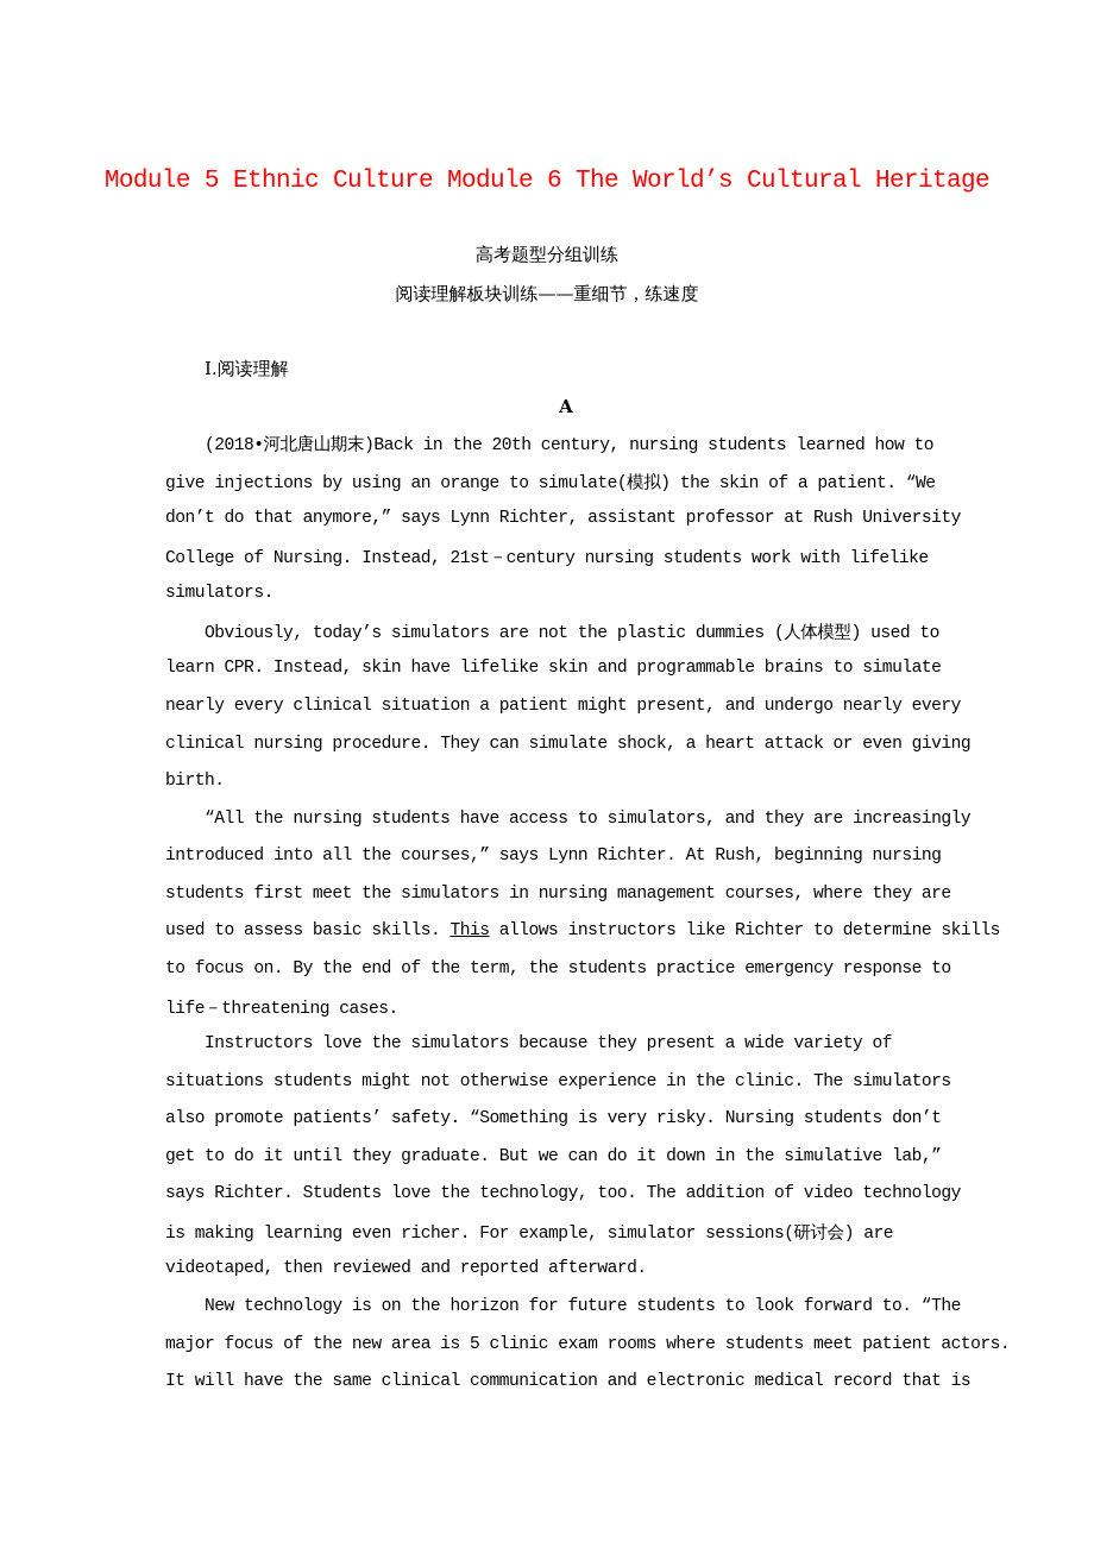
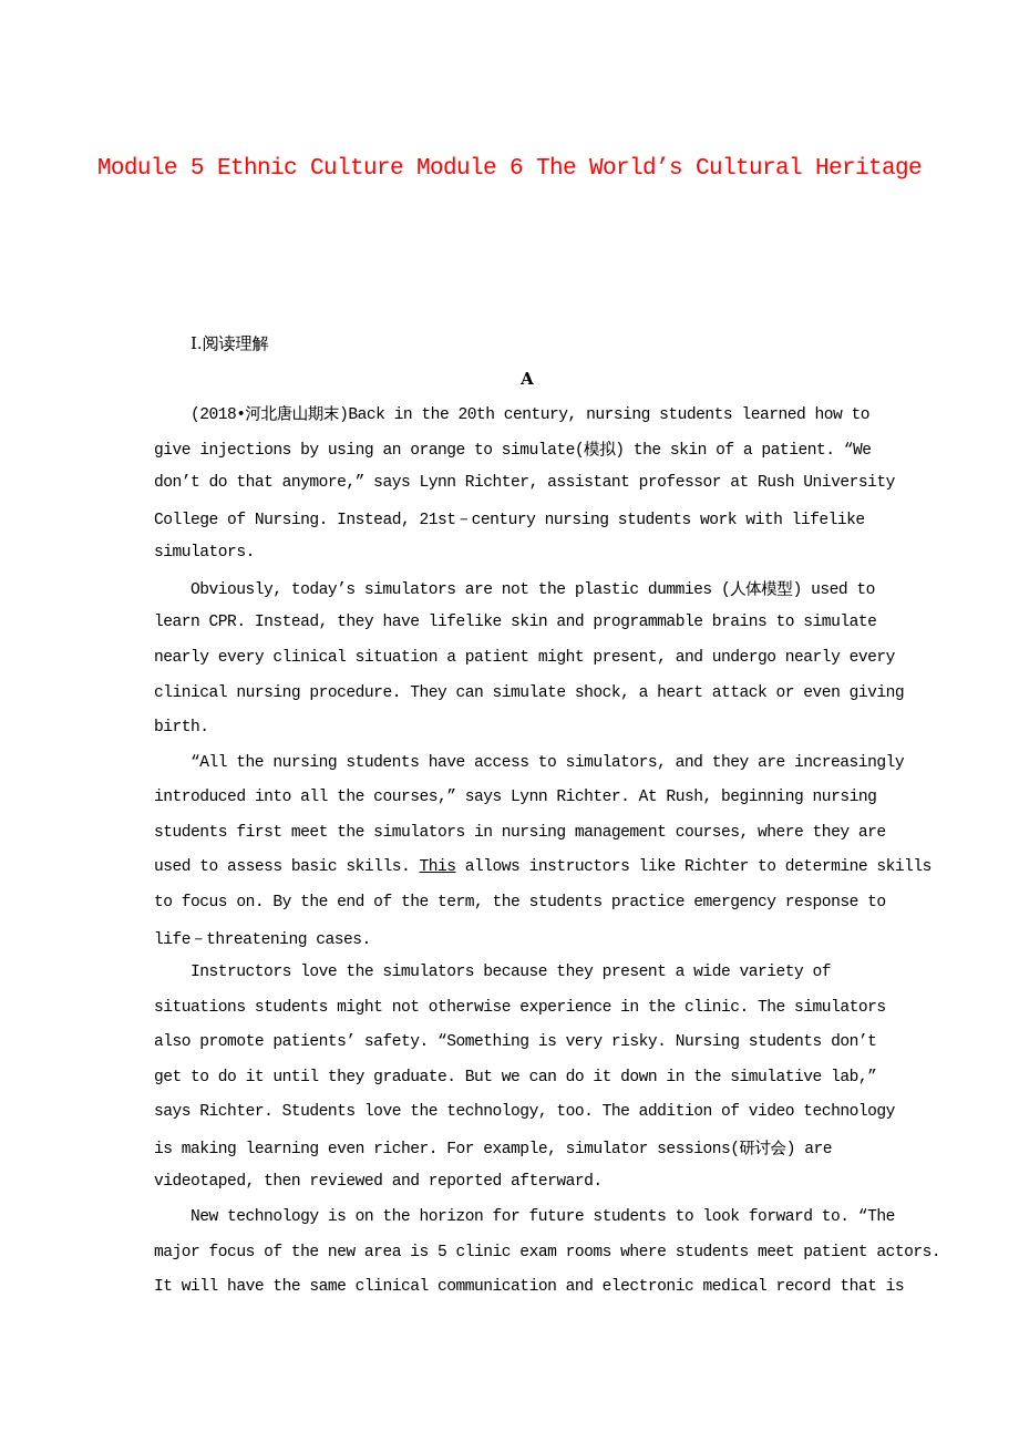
  Module 5 Ethnic Culture Module 6 The World’s Cultural Heritage
- 高考题型分组训练
- 阅读理解板块训练——重细节，练速度
  Ⅰ.阅读理解
  A
  (2018•河北唐山期末)Back in the 20th century, nursing students learned how to
  give injections by using an orange to simulate(模拟) the skin of a patient. “We
  don’t do that anymore,” says Lynn Richter, assistant professor at Rush University
  College of Nursing. Instead, 21st－century nursing students work with lifelike
  simulators.
  Obviously, today’s simulators are not the plastic dummies (人体模型) used to
- learn CPR. Instead, skin have lifelike skin and programmable brains to simulate
+ learn CPR. Instead, they have lifelike skin and programmable brains to simulate
  nearly every clinical situation a patient might present, and undergo nearly every
  clinical nursing procedure. They can simulate shock, a heart attack or even giving
  birth.
  “All the nursing students have access to simulators, and they are increasingly
  introduced into all the courses,” says Lynn Richter. At Rush, beginning nursing
  students first meet the simulators in nursing management courses, where they are
  used to assess basic skills. This allows instructors like Richter to determine skills
  to focus on. By the end of the term, the students practice emergency response to
  life－threatening cases.
  Instructors love the simulators because they present a wide variety of
  situations students might not otherwise experience in the clinic. The simulators
  also promote patients’ safety. “Something is very risky. Nursing students don’t
  get to do it until they graduate. But we can do it down in the simulative lab,”
  says Richter. Students love the technology, too. The addition of video technology
  is making learning even richer. For example, simulator sessions(研讨会) are
  videotaped, then reviewed and reported afterward.
  New technology is on the horizon for future students to look forward to. “The
  major focus of the new area is 5 clinic exam rooms where students meet patient actors.
  It will have the same clinical communication and electronic medical record that is
